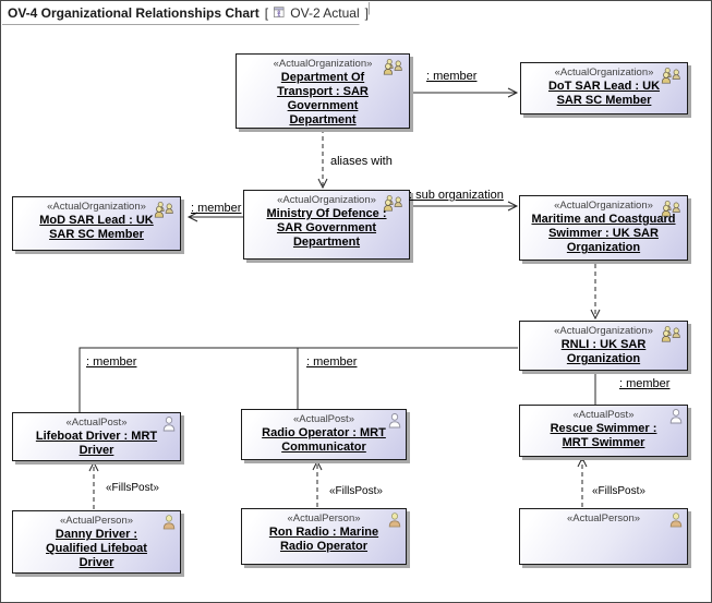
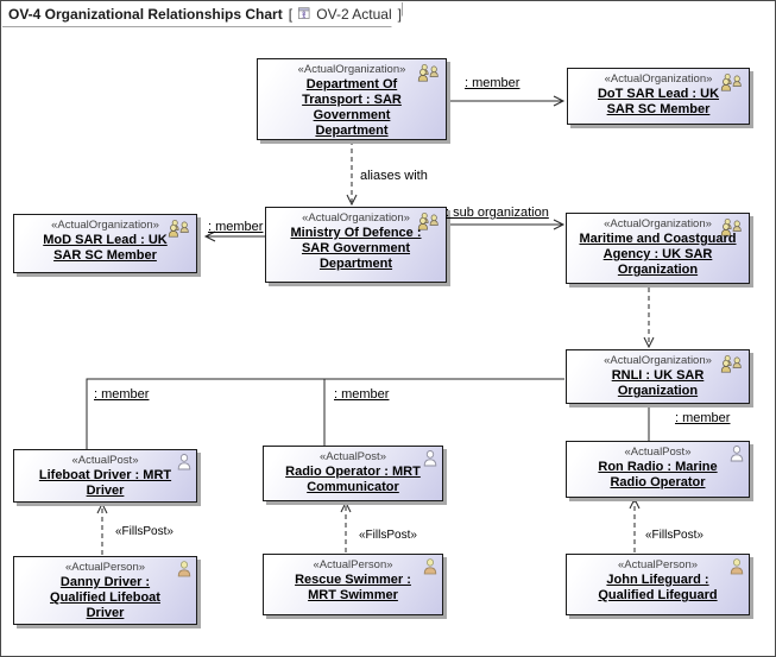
  OV-4 Organizational Relationships Chart
  [
  OV-2 Actual
  ]
  : member
  aliases with
  : member
  : sub organization
  : member
  : member
  : member
  «FillsPost»
  «FillsPost»
  «FillsPost»
  «ActualOrganization»
  Department Of Transport : SAR Government Department
  «ActualOrganization»
  DoT SAR Lead : UK SAR SC Member
  «ActualOrganization»
  MoD SAR Lead : UK SAR SC Member
  «ActualOrganization»
  Ministry Of Defence : SAR Government Department
  «ActualOrganization»
- Maritime and Coastguard Swimmer : UK SAR Organization
+ Maritime and Coastguard Agency : UK SAR Organization
  «ActualOrganization»
  RNLI : UK SAR Organization
  «ActualPost»
  Lifeboat Driver : MRT Driver
  «ActualPost»
  Radio Operator : MRT Communicator
  «ActualPost»
- Rescue Swimmer : MRT Swimmer
+ Ron Radio : Marine Radio Operator
  «ActualPerson»
  Danny Driver : Qualified Lifeboat Driver
  «ActualPerson»
- Ron Radio : Marine Radio Operator
+ Rescue Swimmer : MRT Swimmer
  «ActualPerson»
+ John Lifeguard : Qualified Lifeguard
